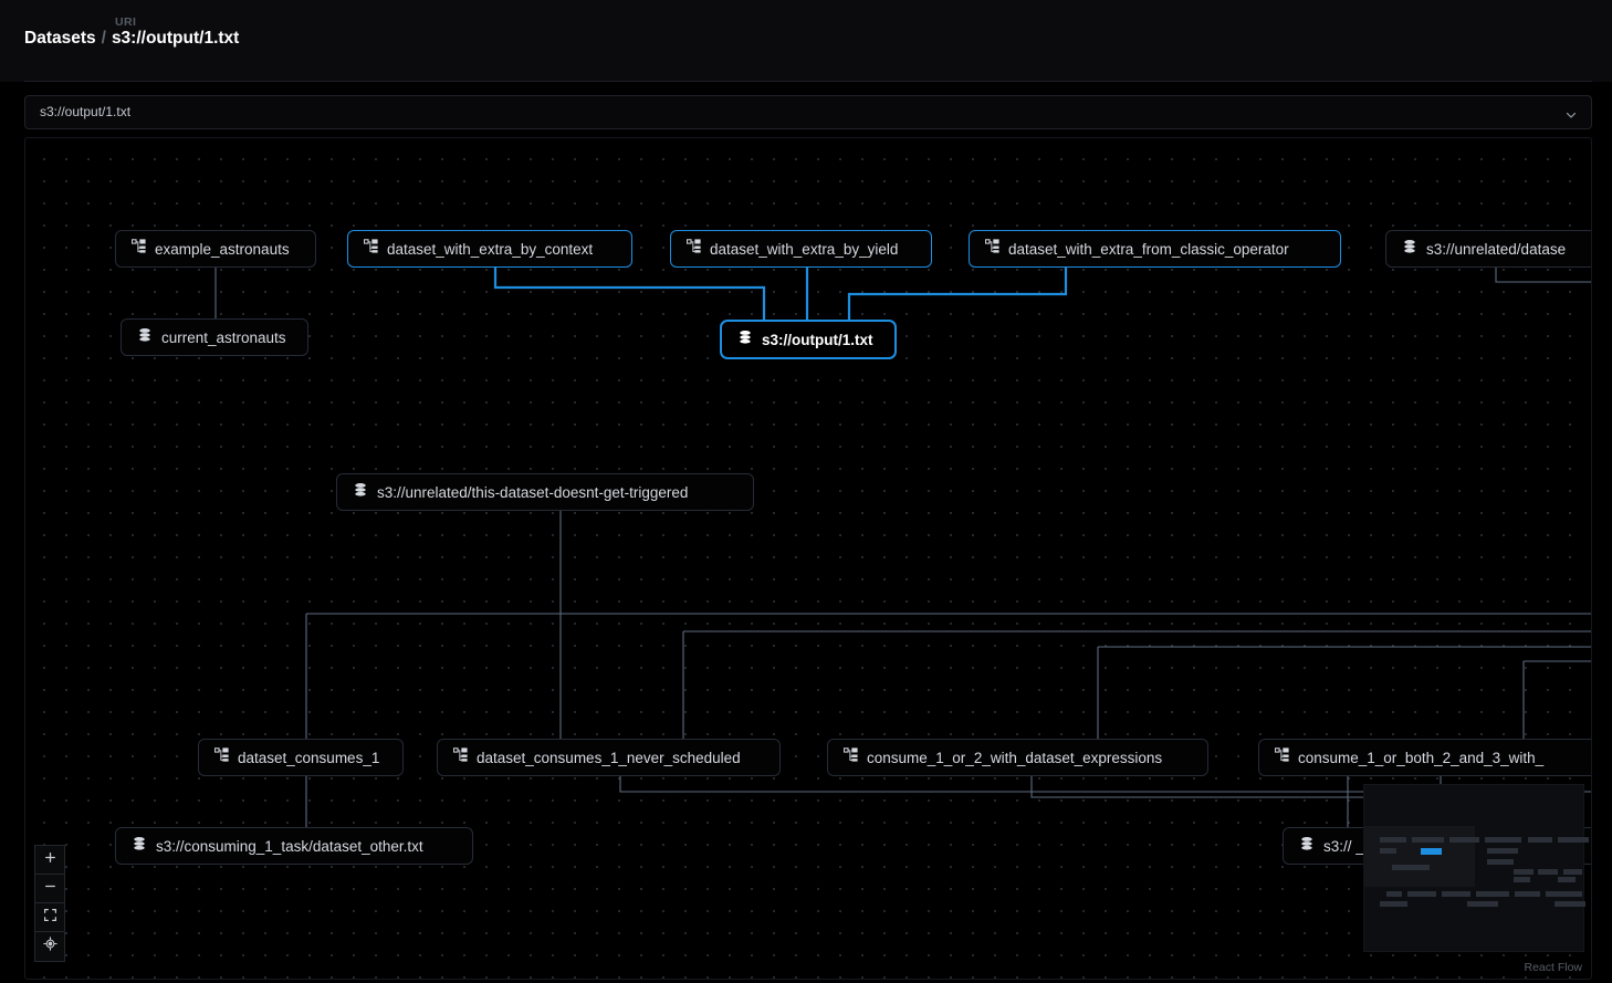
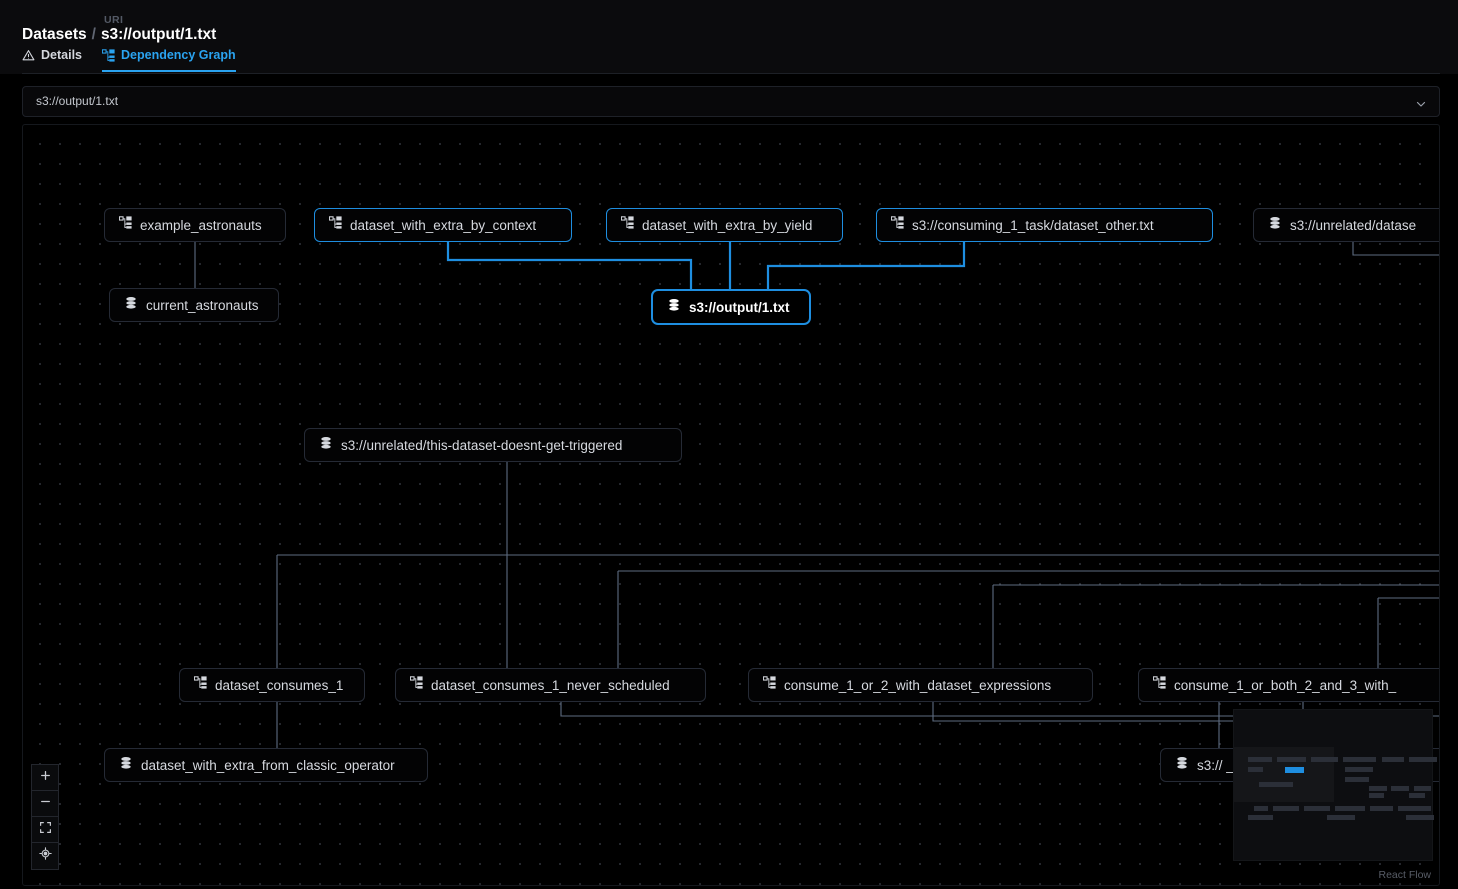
  URI
  Datasets / s3://output/1.txt
+ Details
+ Dependency Graph
  s3://output/1.txt
  example_astronauts
  dataset_with_extra_by_context
  dataset_with_extra_by_yield
- dataset_with_extra_from_classic_operator
+ s3://consuming_1_task/dataset_other.txt
  s3://unrelated/datase
  current_astronauts
  s3://output/1.txt
  s3://unrelated/this-dataset-doesnt-get-triggered
  dataset_consumes_1
  dataset_consumes_1_never_scheduled
  consume_1_or_2_with_dataset_expressions
  consume_1_or_both_2_and_3_with_
- s3://consuming_1_task/dataset_other.txt
+ dataset_with_extra_from_classic_operator
  s3:// _
  React Flow
